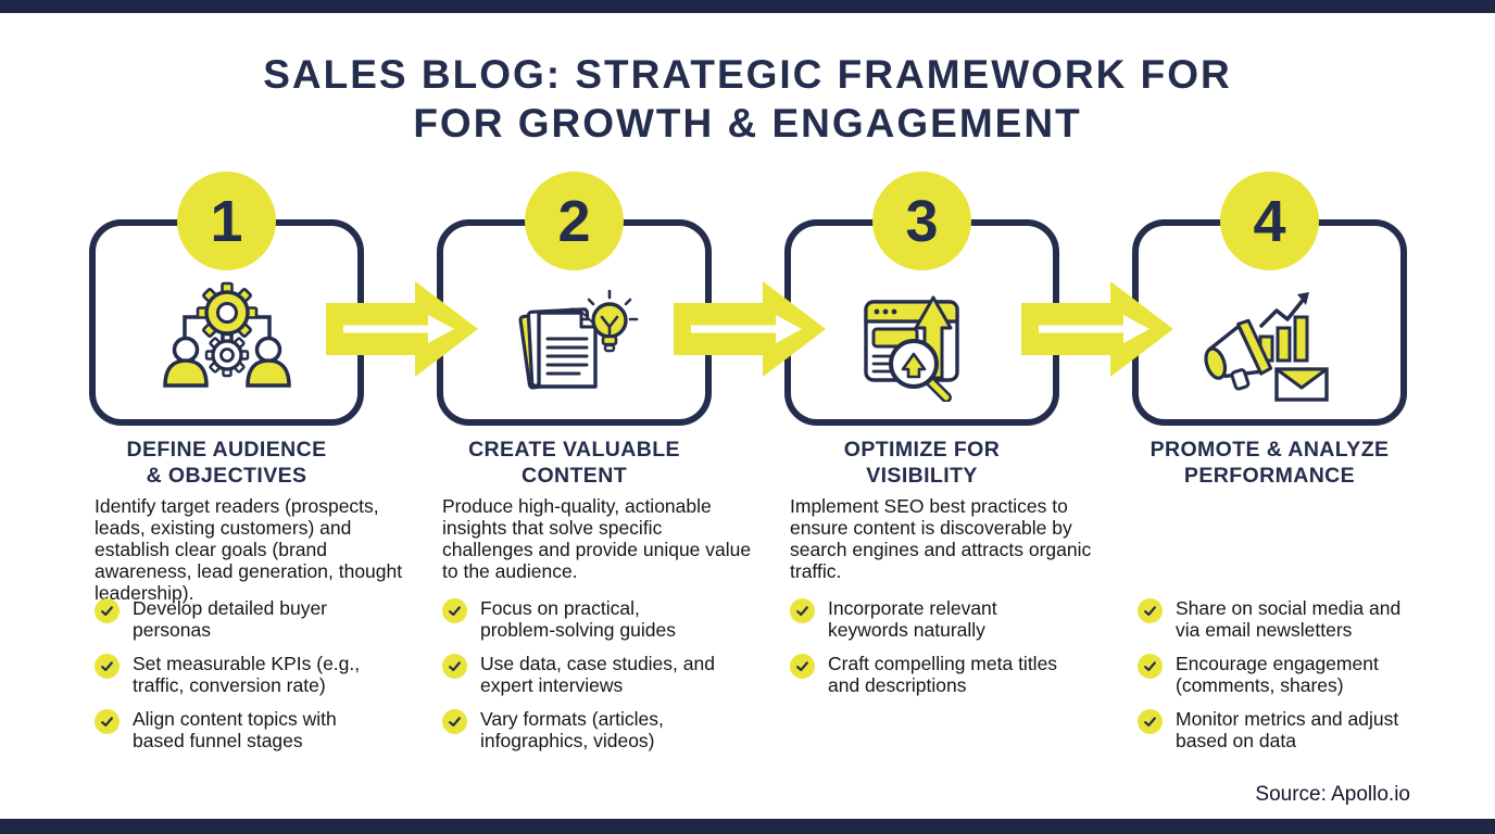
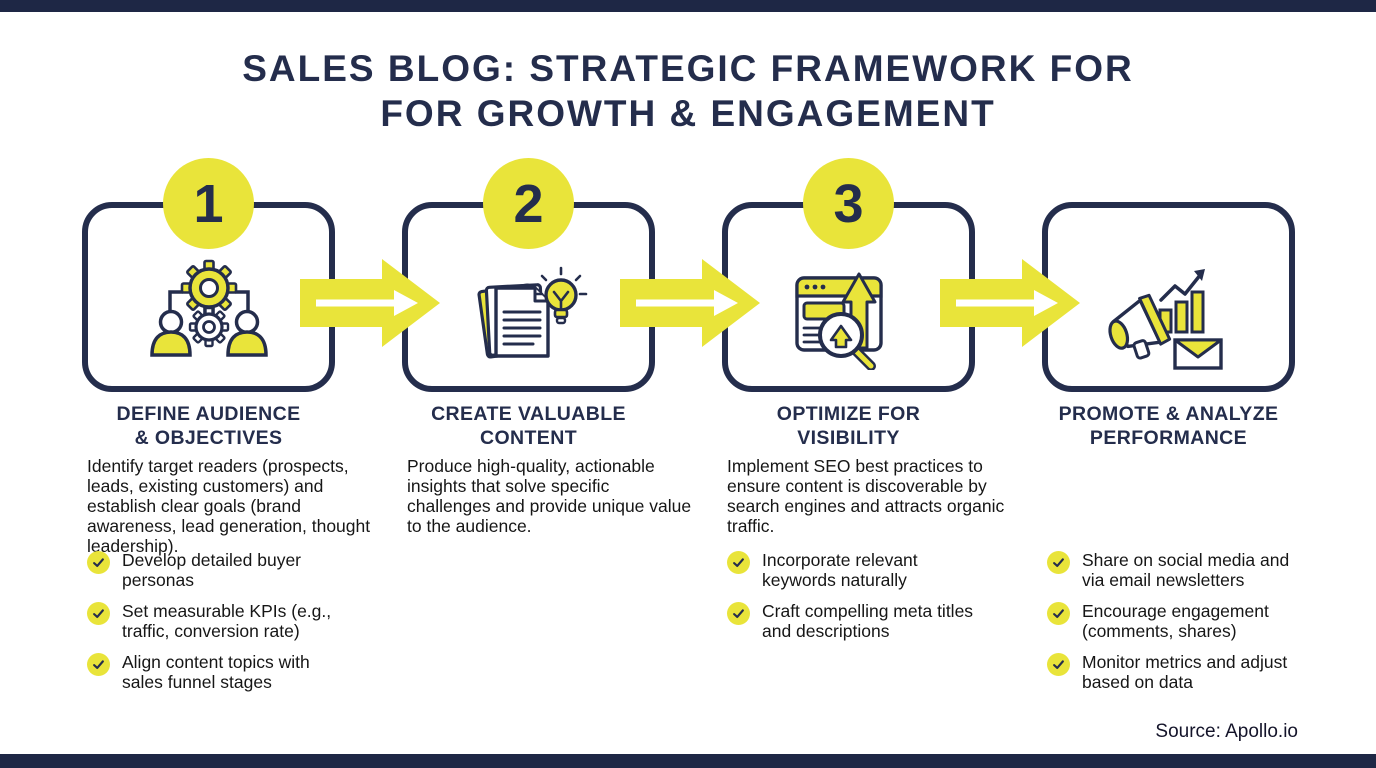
  SALES BLOG: STRATEGIC FRAMEWORK FOR
  FOR GROWTH & ENGAGEMENT
  1
  DEFINE AUDIENCE
  & OBJECTIVES
  Identify target readers (prospects, leads, existing customers) and establish clear goals (brand awareness, lead generation, thought leadership).
  Develop detailed buyer personas
  Set measurable KPIs (e.g., traffic, conversion rate)
- Align content topics with based funnel stages
+ Align content topics with sales funnel stages
  2
  CREATE VALUABLE
  CONTENT
  Produce high-quality, actionable insights that solve specific challenges and provide unique value to the audience.
- Focus on practical, problem-solving guides
- Use data, case studies, and expert interviews
- Vary formats (articles, infographics, videos)
  3
  OPTIMIZE FOR
  VISIBILITY
  Implement SEO best practices to ensure content is discoverable by search engines and attracts organic traffic.
  Incorporate relevant keywords naturally
  Craft compelling meta titles and descriptions
- 4
  PROMOTE & ANALYZE
  PERFORMANCE
  Share on social media and via email newsletters
  Encourage engagement (comments, shares)
  Monitor metrics and adjust based on data
  Source: Apollo.io
